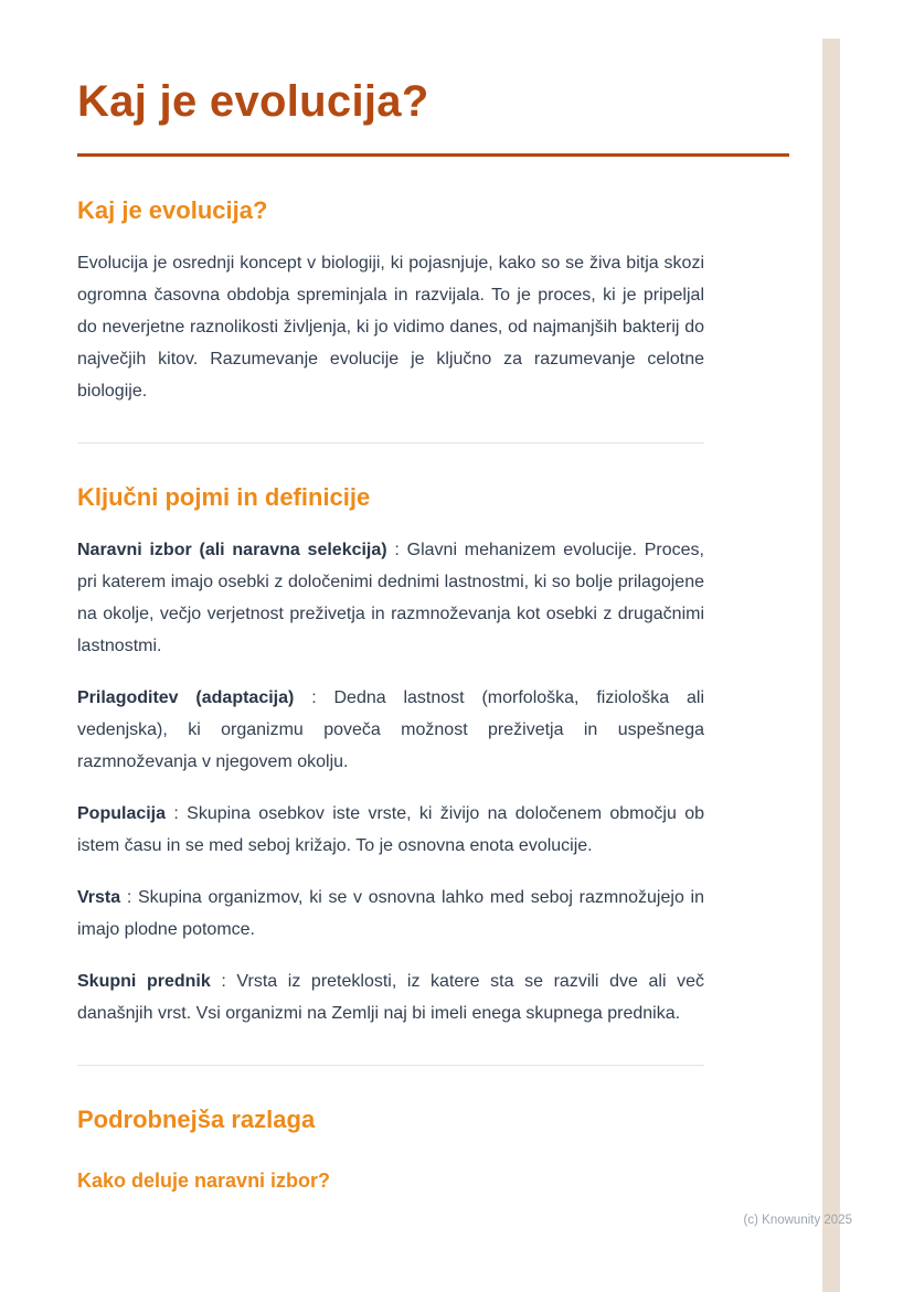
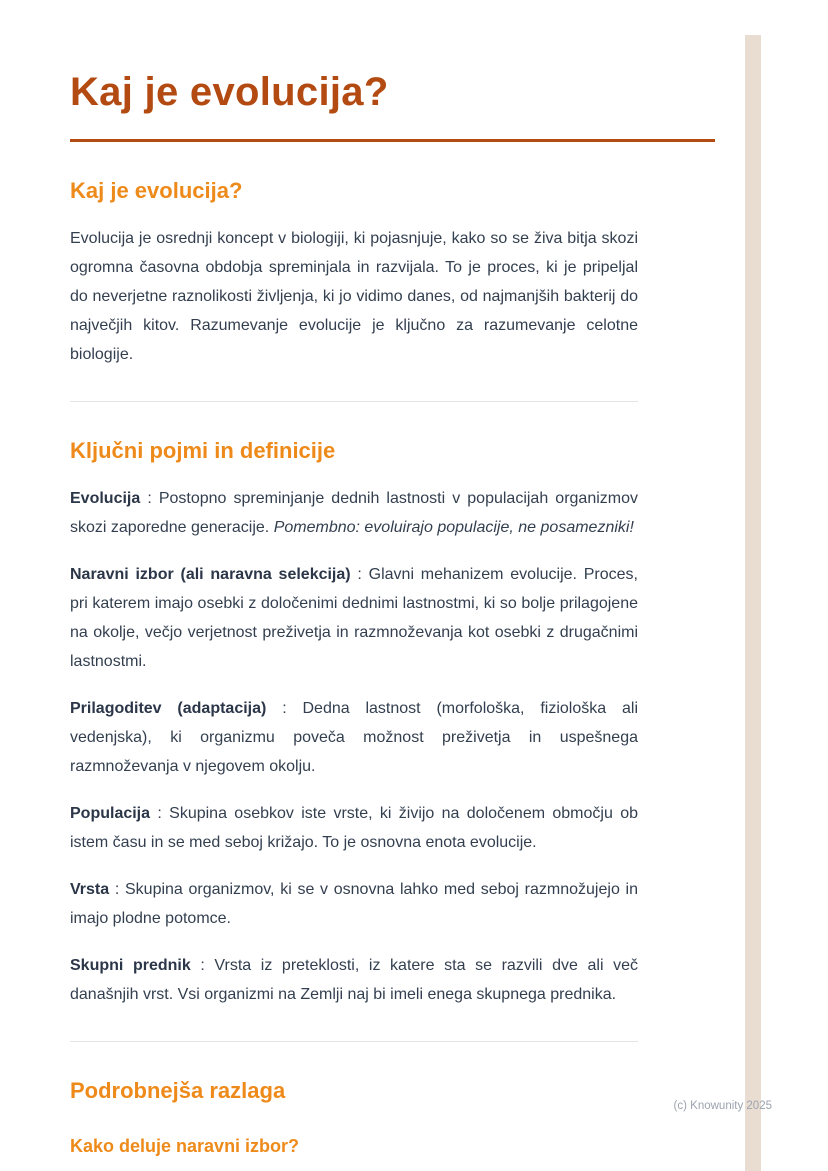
  Kaj je evolucija?
  Kaj je evolucija?
  Evolucija je osrednji koncept v biologiji, ki pojasnjuje, kako so se živa bitja skozi ogromna časovna obdobja spreminjala in razvijala. To je proces, ki je pripeljal do neverjetne raznolikosti življenja, ki jo vidimo danes, od najmanjših bakterij do največjih kitov. Razumevanje evolucije je ključno za razumevanje celotne biologije.
  Ključni pojmi in definicije
+ Evolucija : Postopno spreminjanje dednih lastnosti v populacijah organizmov skozi zaporedne generacije. Pomembno: evoluirajo populacije, ne posamezniki!
  Naravni izbor (ali naravna selekcija) : Glavni mehanizem evolucije. Proces, pri katerem imajo osebki z določenimi dednimi lastnostmi, ki so bolje prilagojene na okolje, večjo verjetnost preživetja in razmnoževanja kot osebki z drugačnimi lastnostmi.
  Prilagoditev (adaptacija) : Dedna lastnost (morfološka, fiziološka ali vedenjska), ki organizmu poveča možnost preživetja in uspešnega razmnoževanja v njegovem okolju.
  Populacija : Skupina osebkov iste vrste, ki živijo na določenem območju ob istem času in se med seboj križajo. To je osnovna enota evolucije.
  Vrsta : Skupina organizmov, ki se v osnovna lahko med seboj razmnožujejo in imajo plodne potomce.
  Skupni prednik : Vrsta iz preteklosti, iz katere sta se razvili dve ali več današnjih vrst. Vsi organizmi na Zemlji naj bi imeli enega skupnega prednika.
  Podrobnejša razlaga
  Kako deluje naravni izbor?
  (c) Knowunity 2025
